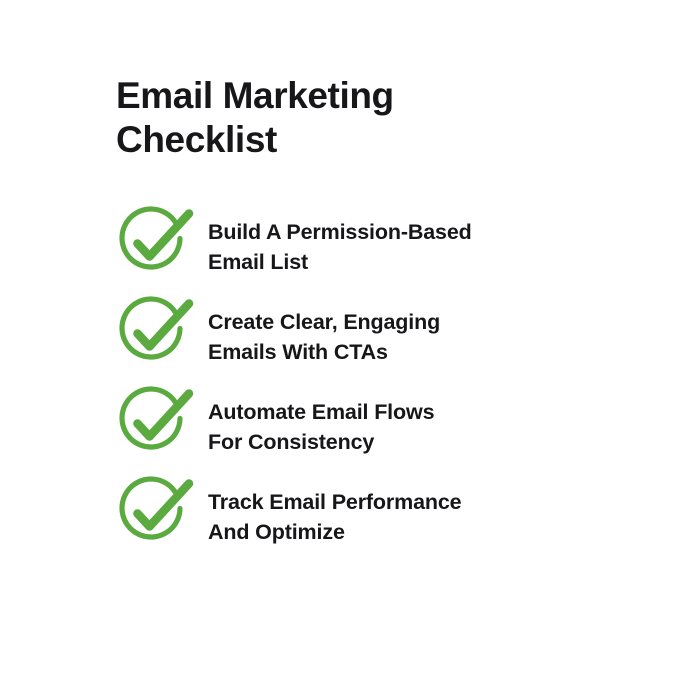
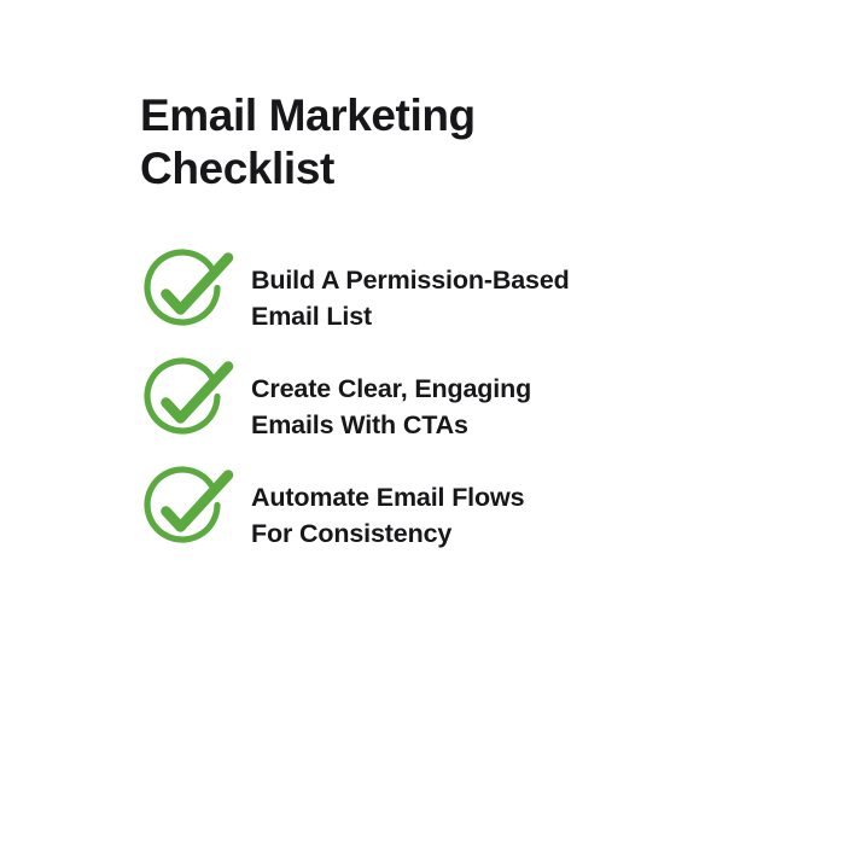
  Email Marketing
  Checklist
  Build A Permission-Based
  Email List
  Create Clear, Engaging
  Emails With CTAs
  Automate Email Flows
  For Consistency
- Track Email Performance
- And Optimize
